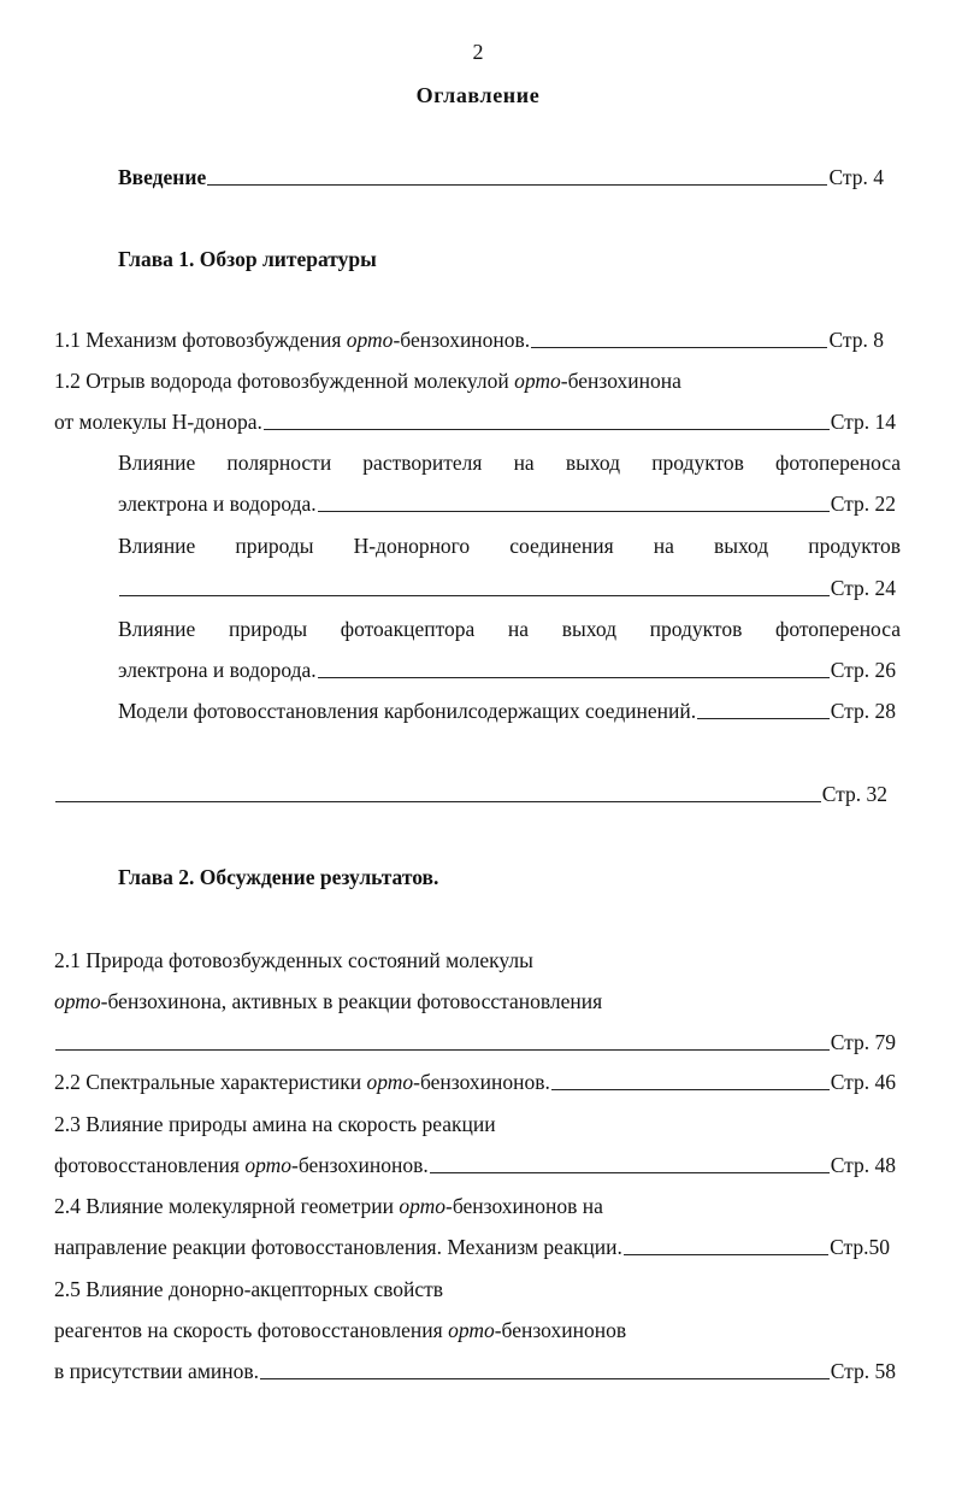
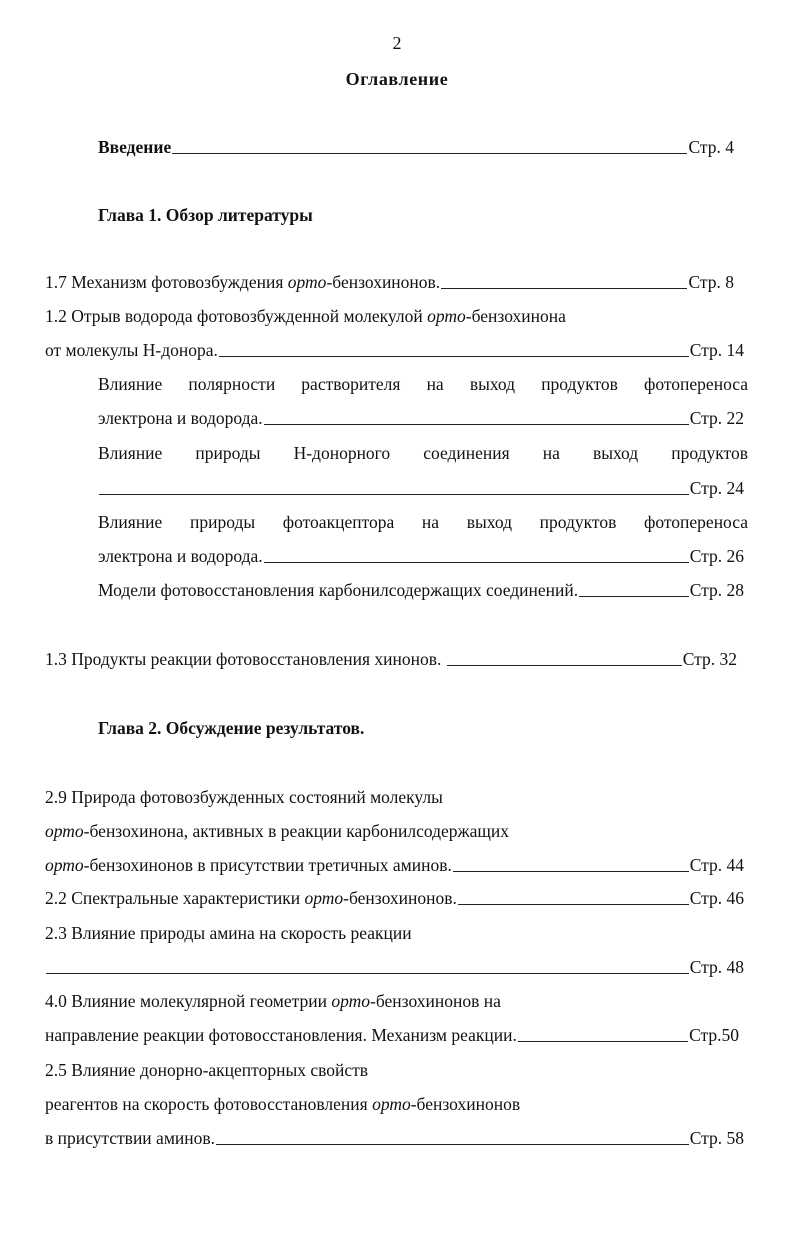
  2
  Оглавление
  Введение
  Стр. 4
  Глава 1. Обзор литературы
- 1.1 Механизм фотовозбуждения орто-бензохинонов.
+ 1.7 Механизм фотовозбуждения орто-бензохинонов.
  Стр. 8
  1.2 Отрыв водорода фотовозбужденной молекулой орто-бензохинона
  от молекулы Н-донора.
  Стр. 14
  Влияние полярности растворителя на выход продуктов фотопереноса
  электрона и водорода.
  Стр. 22
  Влияние природы Н-донорного соединения на выход продуктов
  Стр. 24
  Влияние природы фотоакцептора на выход продуктов фотопереноса
  электрона и водорода.
  Стр. 26
  Модели фотовосстановления карбонилсодержащих соединений.
  Стр. 28
+ 1.3 Продукты реакции фотовосстановления хинонов.
  Стр. 32
  Глава 2. Обсуждение результатов.
- 2.1 Природа фотовозбужденных состояний молекулы
+ 2.9 Природа фотовозбужденных состояний молекулы
- орто-бензохинона, активных в реакции фотовосстановления
+ орто-бензохинона, активных в реакции карбонилсодержащих
+ орто-бензохинонов в присутствии третичных аминов.
- Стр. 79
+ Стр. 44
  2.2 Спектральные характеристики орто-бензохинонов.
  Стр. 46
  2.3 Влияние природы амина на скорость реакции
- фотовосстановления орто-бензохинонов.
  Стр. 48
- 2.4 Влияние молекулярной геометрии орто-бензохинонов на
+ 4.0 Влияние молекулярной геометрии орто-бензохинонов на
  направление реакции фотовосстановления. Механизм реакции.
  Стр.50
  2.5 Влияние донорно-акцепторных свойств
  реагентов на скорость фотовосстановления орто-бензохинонов
  в присутствии аминов.
  Стр. 58
